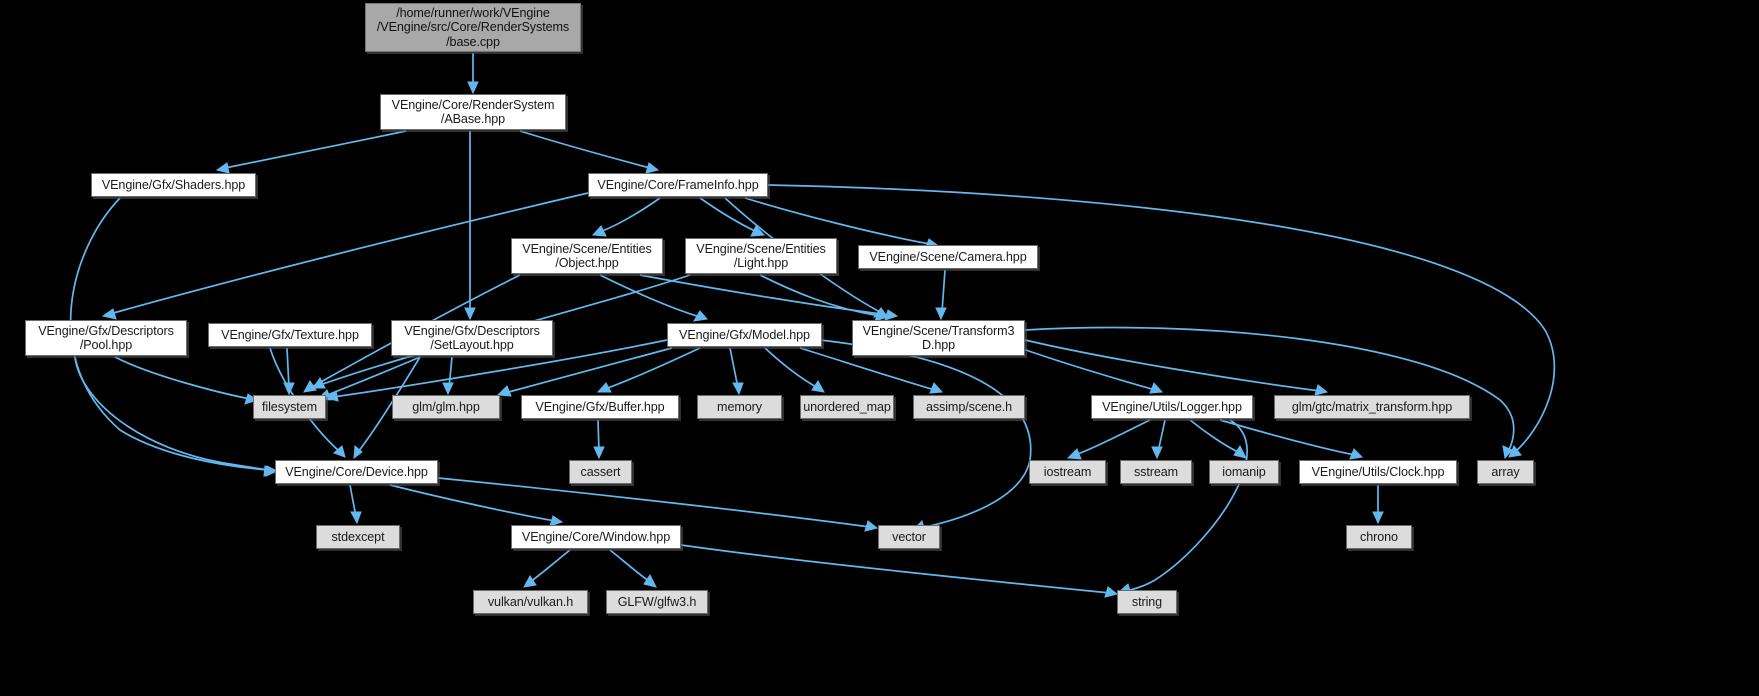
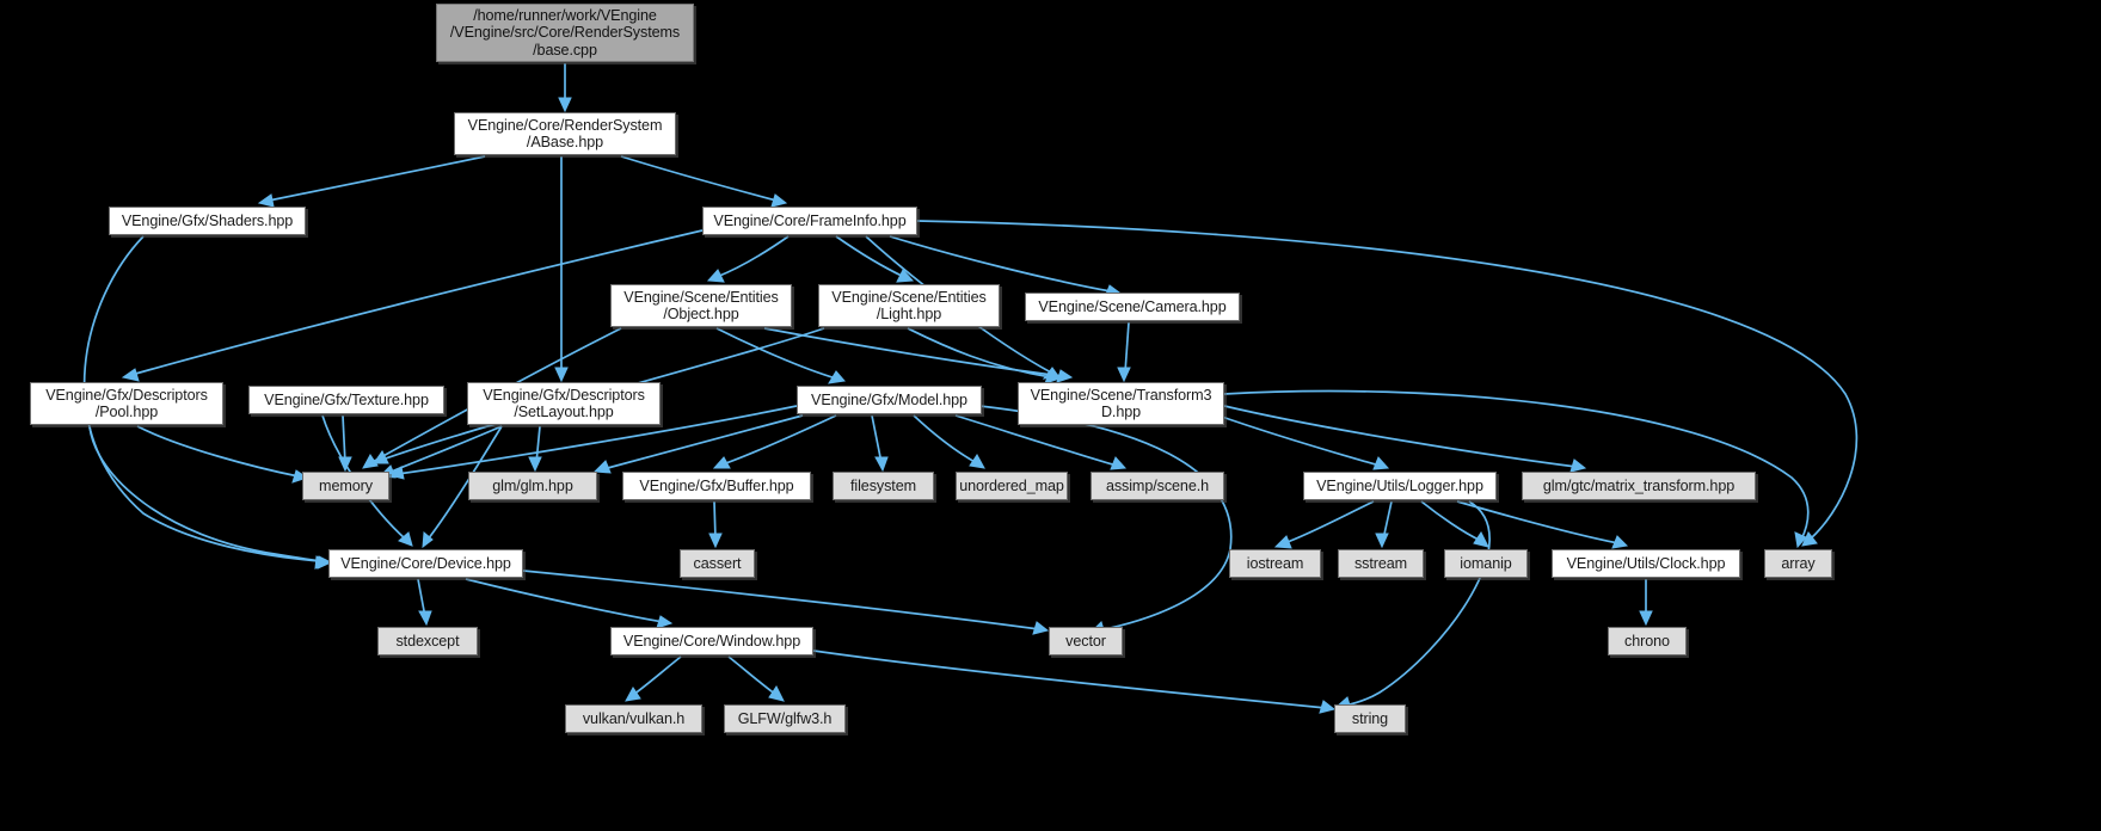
  /home/runner/work/VEngine
  /VEngine/src/Core/RenderSystems
  /base.cpp
  VEngine/Core/RenderSystem
  /ABase.hpp
  VEngine/Gfx/Shaders.hpp
  VEngine/Core/FrameInfo.hpp
  VEngine/Scene/Entities
  /Object.hpp
  VEngine/Scene/Entities
  /Light.hpp
  VEngine/Scene/Camera.hpp
  VEngine/Gfx/Descriptors
  /Pool.hpp
  VEngine/Gfx/Texture.hpp
  VEngine/Gfx/Descriptors
  /SetLayout.hpp
  VEngine/Gfx/Model.hpp
  VEngine/Scene/Transform3
  D.hpp
- filesystem
+ memory
  glm/glm.hpp
  VEngine/Gfx/Buffer.hpp
- memory
+ filesystem
  unordered_map
  assimp/scene.h
  VEngine/Utils/Logger.hpp
  glm/gtc/matrix_transform.hpp
  VEngine/Core/Device.hpp
  iostream
  sstream
  iomanip
  VEngine/Utils/Clock.hpp
  array
  stdexcept
  cassert
  VEngine/Core/Window.hpp
  vector
  chrono
  vulkan/vulkan.h
  GLFW/glfw3.h
  string
